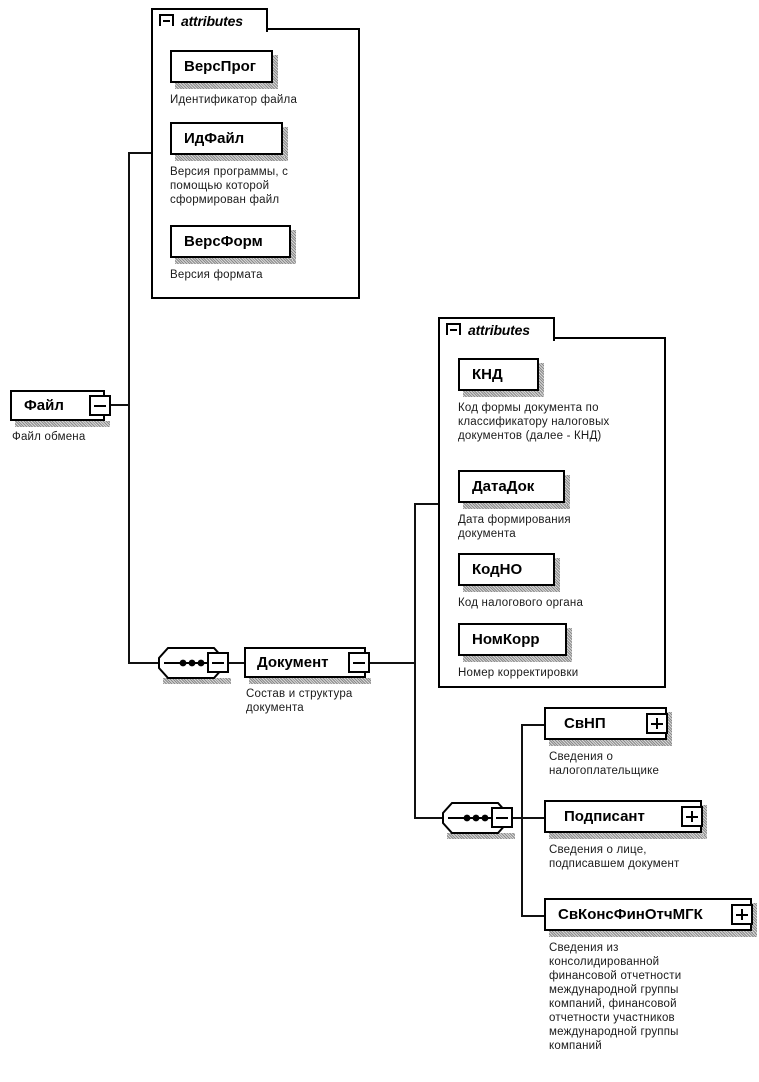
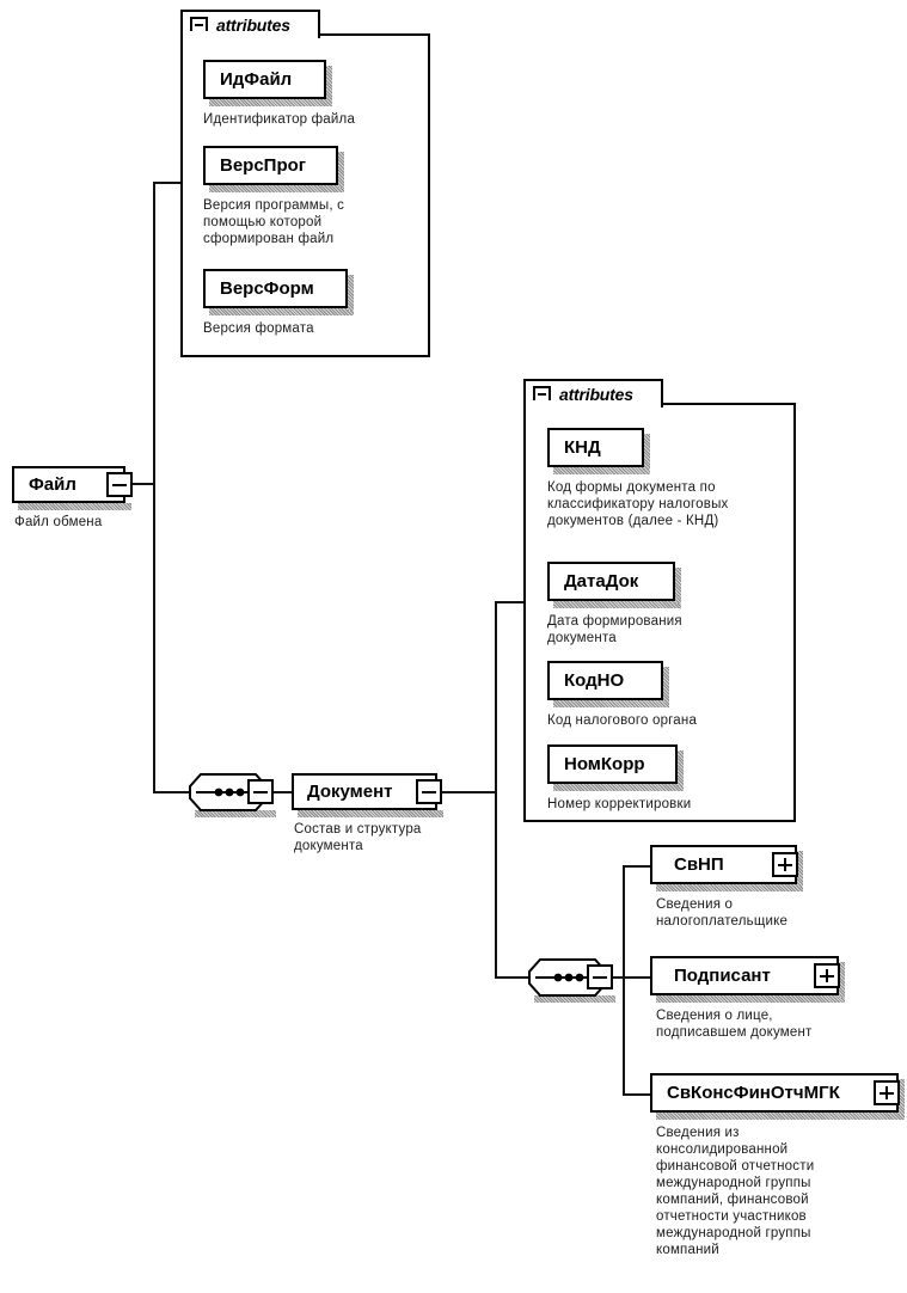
  attributes
- ВерсПрог
+ ИдФайл
  Идентификатор файла
- ИдФайл
+ ВерсПрог
  Версия программы, с
  помощью которой
  сформирован файл
  ВерсФорм
  Версия формата
  Файл
  Файл обмена
  Документ
  Состав и структура
  документа
  attributes
  КНД
  Код формы документа по
  классификатору налоговых
  документов (далее - КНД)
  ДатаДок
  Дата формирования
  документа
  КодНО
  Код налогового органа
  НомКорр
  Номер корректировки
  СвНП
  Сведения о
  налогоплательщике
  Подписант
  Сведения о лице,
  подписавшем документ
  СвКонсФинОтчМГК
  Сведения из
  консолидированной
  финансовой отчетности
  международной группы
  компаний, финансовой
  отчетности участников
  международной группы
  компаний
